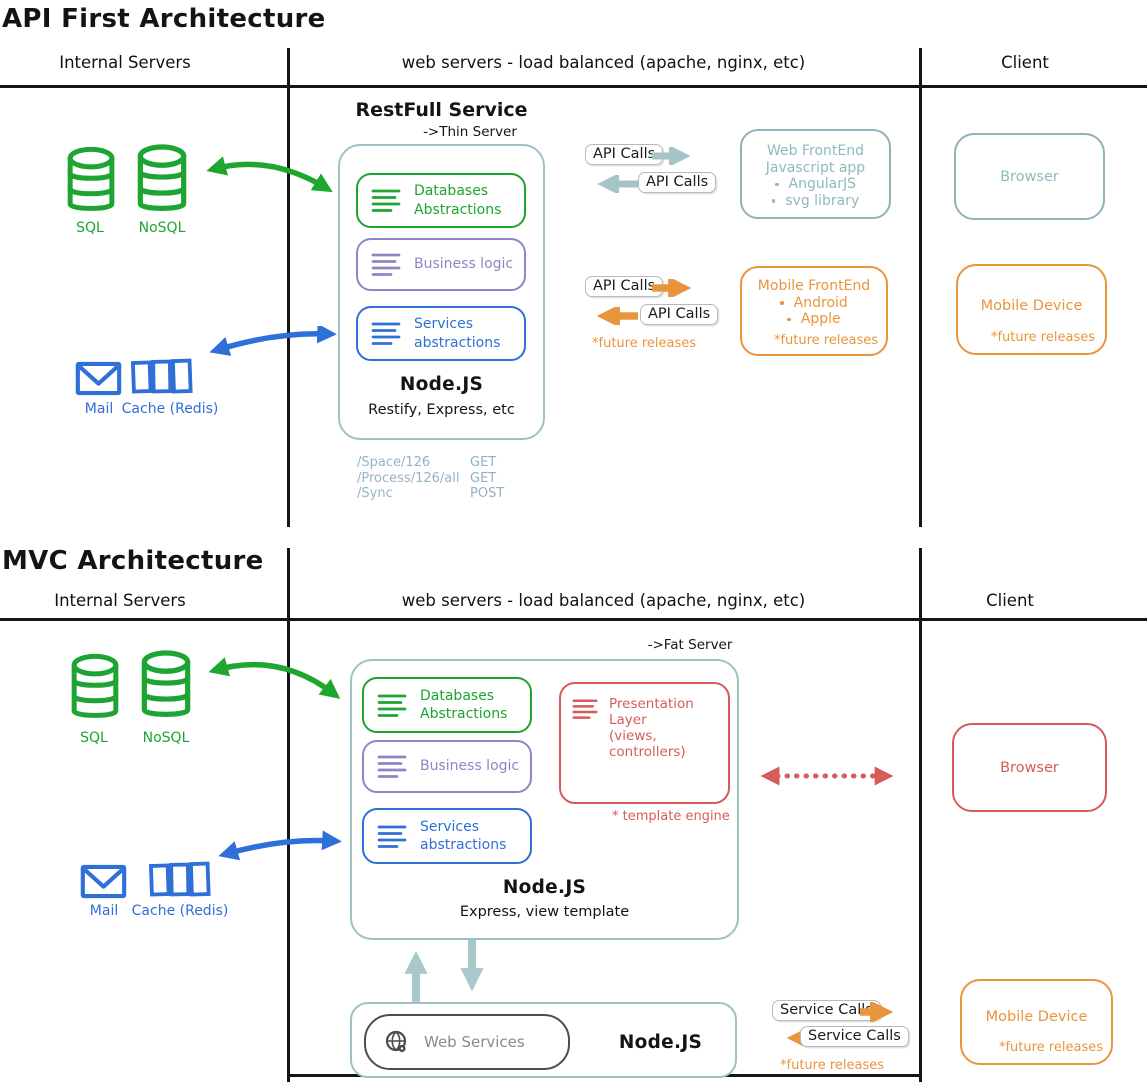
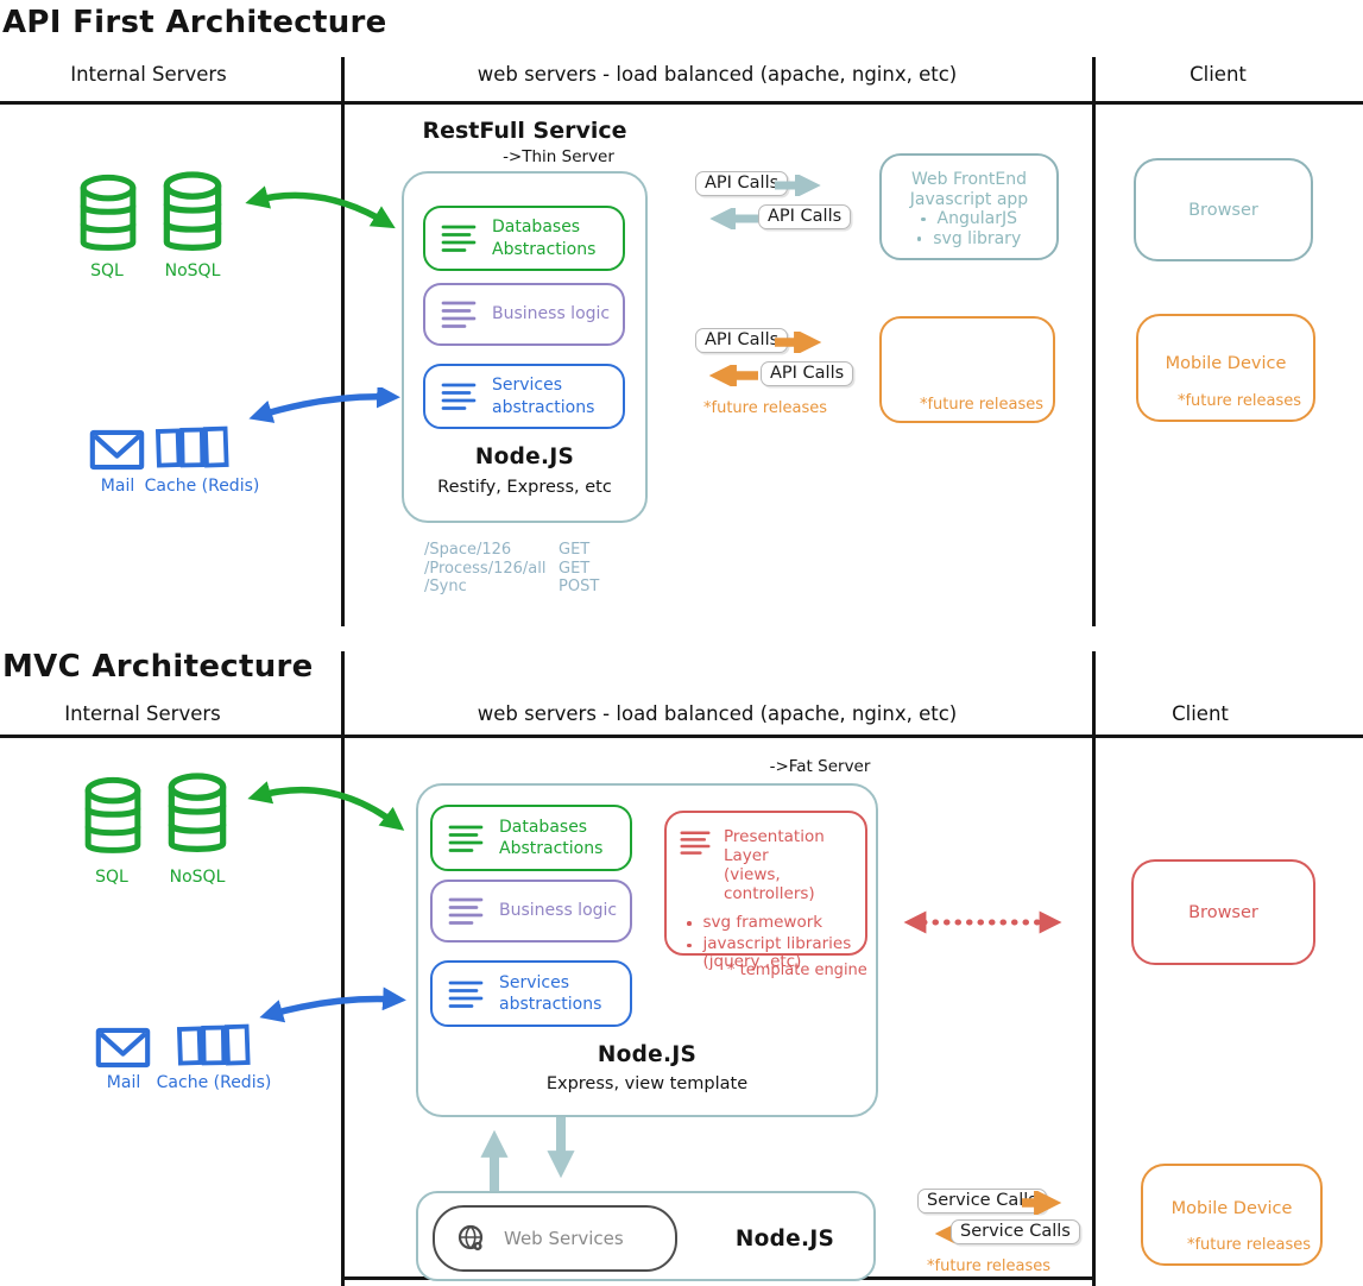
  API First Architecture
  Internal Servers
  web servers - load balanced (apache, nginx, etc)
  Client
  SQL
  NoSQL
  Mail
  Cache (Redis)
  RestFull Service
  ->Thin Server
  Databases
  Abstractions
  Business logic
  Services
  abstractions
  Node.JS
  Restify, Express, etc
  /Space/126
  GET
  /Process/126/all
  GET
  /Sync
  POST
  API Calls
  API Calls
  API Calls
  API Calls
  *future releases
  Web FrontEnd
  Javascript app
  AngularJS
  svg library
- Mobile FrontEnd
- Android
- Apple
  *future releases
  Browser
  Mobile Device
  *future releases
  MVC Architecture
  Internal Servers
  web servers - load balanced (apache, nginx, etc)
  Client
  SQL
  NoSQL
  Mail
  Cache (Redis)
  ->Fat Server
  Databases
  Abstractions
  Business logic
  Services
  abstractions
  Presentation Layer
  (views, controllers)
+ svg framework
+ javascript libraries
+ (jquery ,etc)
  * template engine
  Node.JS
  Express, view template
  Web Services
  Node.JS
  Service Cal
  Service Calls
  *future releases
  Browser
  Mobile Device
  *future releases
